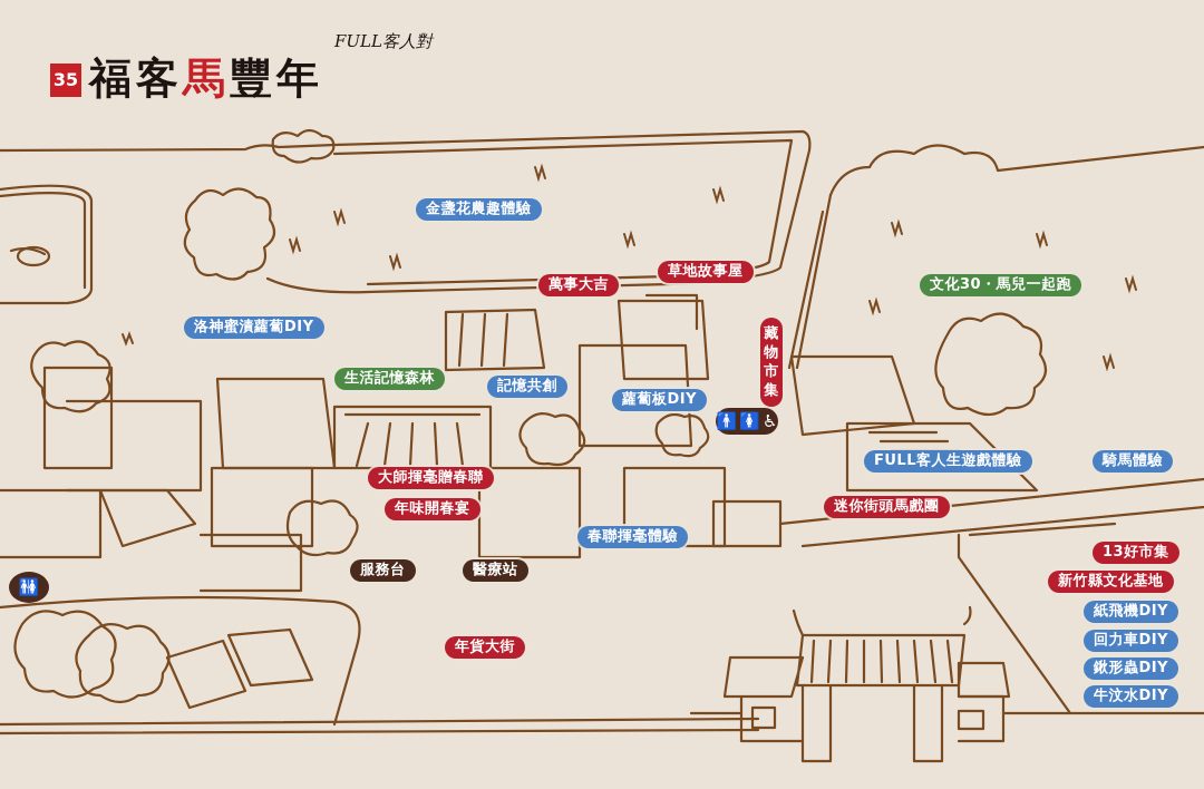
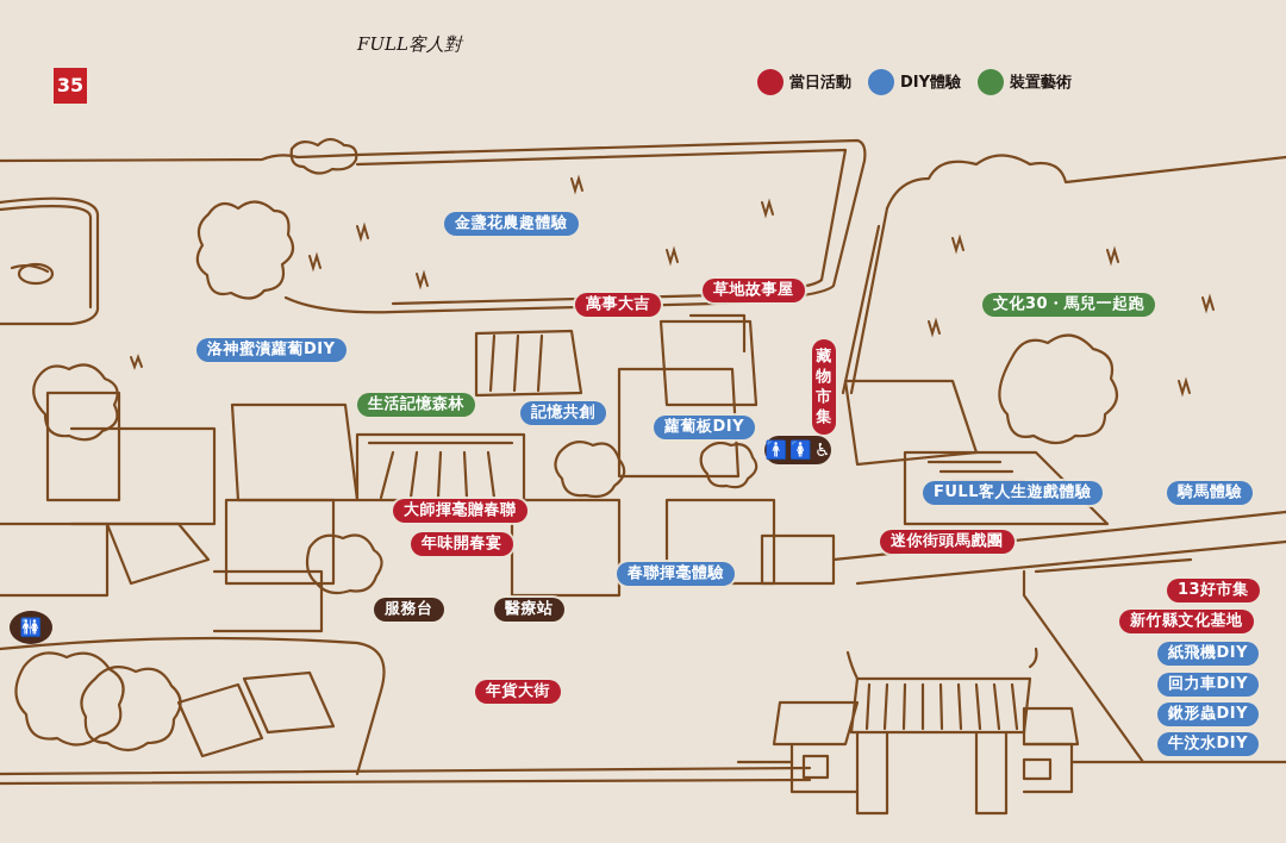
  35
- 福客馬豐年
  FULL客人對
+ 當日活動
+ DIY體驗
+ 裝置藝術
  金盞花農趣體驗
  萬事大吉
  草地故事屋
  洛神蜜漬蘿蔔DIY
  生活記憶森林
  記憶共創
  蘿蔔板DIY
  藏物市集
  文化30・馬兒一起跑
  大師揮毫贈春聯
  年味開春宴
  春聯揮毫體驗
  服務台
  醫療站
  FULL客人生遊戲體驗
  迷你街頭馬戲團
  騎馬體驗
  年貨大街
  13好市集
  新竹縣文化基地
  紙飛機DIY
  回力車DIY
  鍬形蟲DIY
  牛汶水DIY
  🚹
  🚺
  ♿
  🚻
